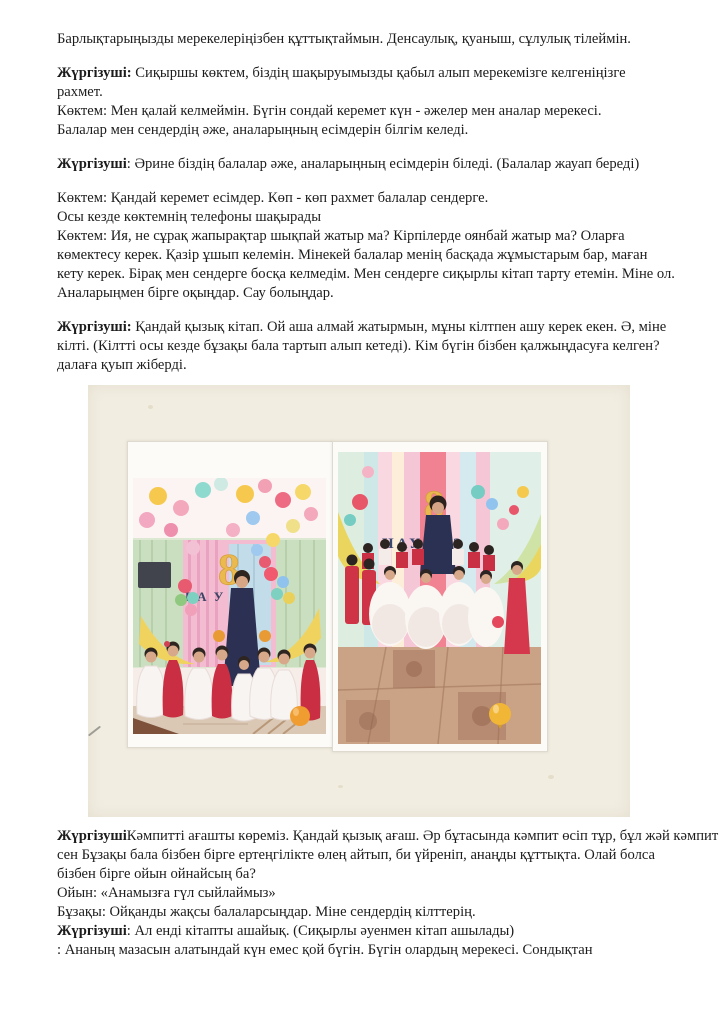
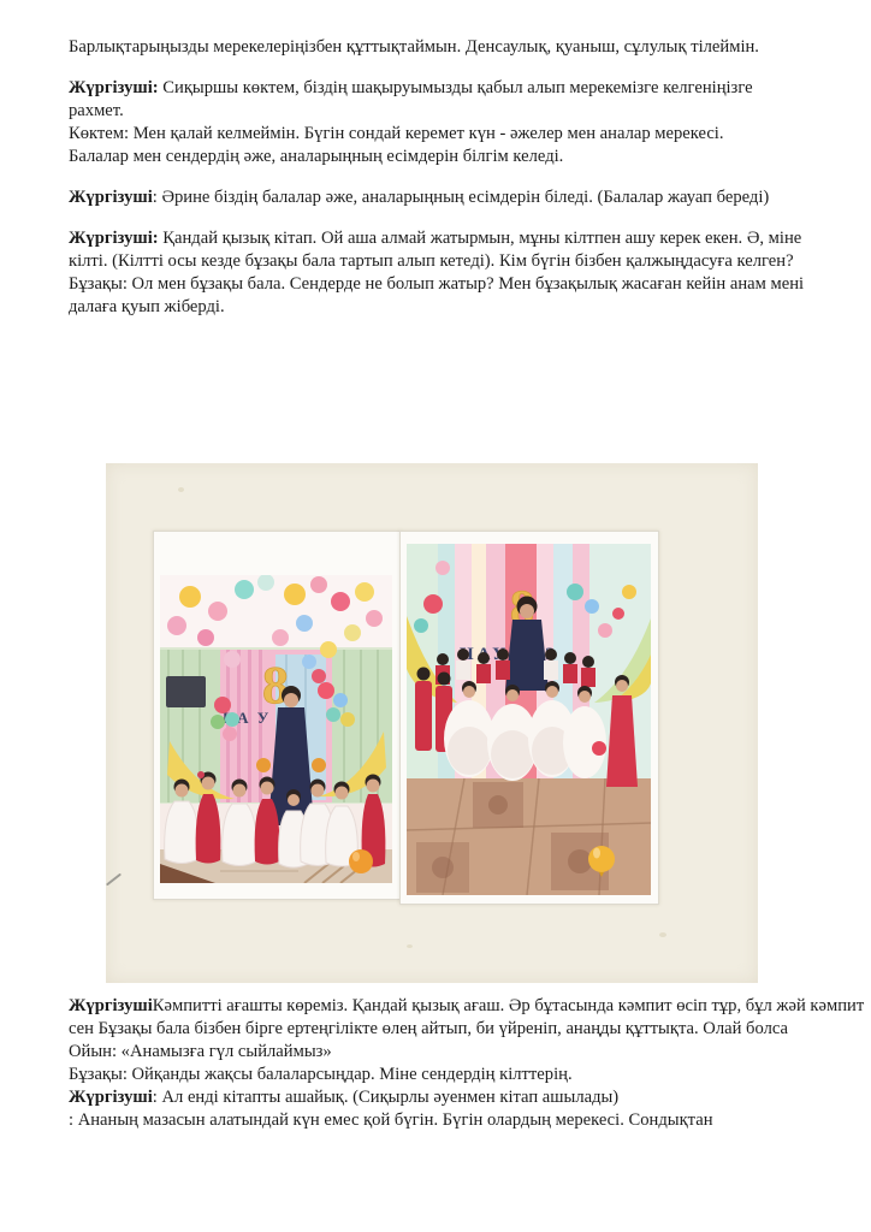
  Барлықтарыңызды мерекелеріңізбен құттықтаймын. Денсаулық, қуаныш, сұлулық тілеймін.
  Жүргізуші: Сиқыршы көктем, біздің шақыруымызды қабыл алып мерекемізге келгеніңізге
  рахмет.
  Көктем: Мен қалай келмеймін. Бүгін сондай керемет күн - әжелер мен аналар мерекесі.
  Балалар мен сендердің әже, аналарыңның есімдерін білгім келеді.
  Жүргізуші: Әрине біздің балалар әже, аналарыңның есімдерін біледі. (Балалар жауап береді)
- Көктем: Қандай керемет есімдер. Көп - көп рахмет балалар сендерге.
- Осы кезде көктемнің телефоны шақырады
- Көктем: Ия, не сұрақ жапырақтар шықпай жатыр ма? Кірпілерде оянбай жатыр ма? Оларға
- көмектесу керек. Қазір ұшып келемін. Мінекей балалар менің басқада жұмыстарым бар, маған
- кету керек. Бірақ мен сендерге босқа келмедім. Мен сендерге сиқырлы кітап тарту етемін. Міне ол.
- Аналарыңмен бірге оқыңдар. Сау болыңдар.
  Жүргізуші: Қандай қызық кітап. Ой аша алмай жатырмын, мұны кілтпен ашу керек екен. Ә, міне
  кілті. (Кілтті осы кезде бұзақы бала тартып алып кетеді). Кім бүгін бізбен қалжыңдасуға келген?
+ Бұзақы: Ол мен бұзақы бала. Сендерде не болып жатыр? Мен бұзақылық жасаған кейін анам мені
  далаға қуып жіберді.
  8
  ЖүргізушіКәмпитті ағашты көреміз. Қандай қызық ағаш. Әр бұтасында кәмпит өсіп тұр, бұл жәй кәмпит
  сен Бұзақы бала бізбен бірге ертеңгілікте өлең айтып, би үйреніп, анаңды құттықта. Олай болса
- бізбен бірге ойын ойнайсың ба?
  Ойын: «Анамызға гүл сыйлаймыз»
  Бұзақы: Ойқанды жақсы балаларсыңдар. Міне сендердің кілттерің.
  Жүргізуші: Ал енді кітапты ашайық. (Сиқырлы әуенмен кітап ашылады)
  : Ананың мазасын алатындай күн емес қой бүгін. Бүгін олардың мерекесі. Сондықтан
